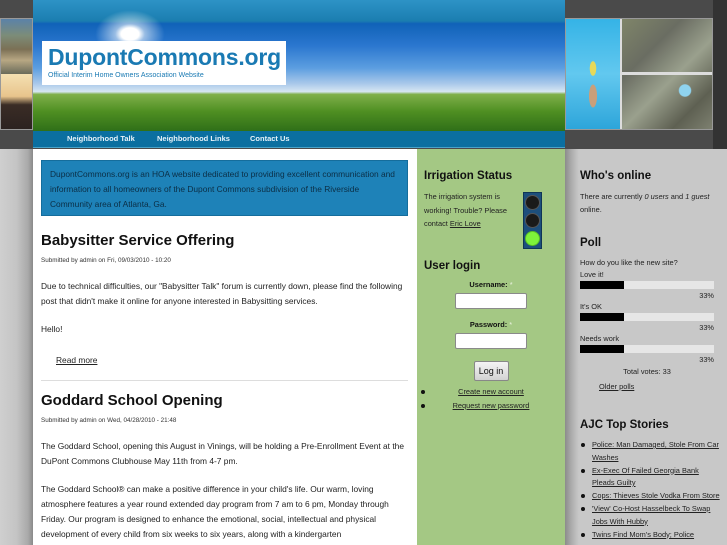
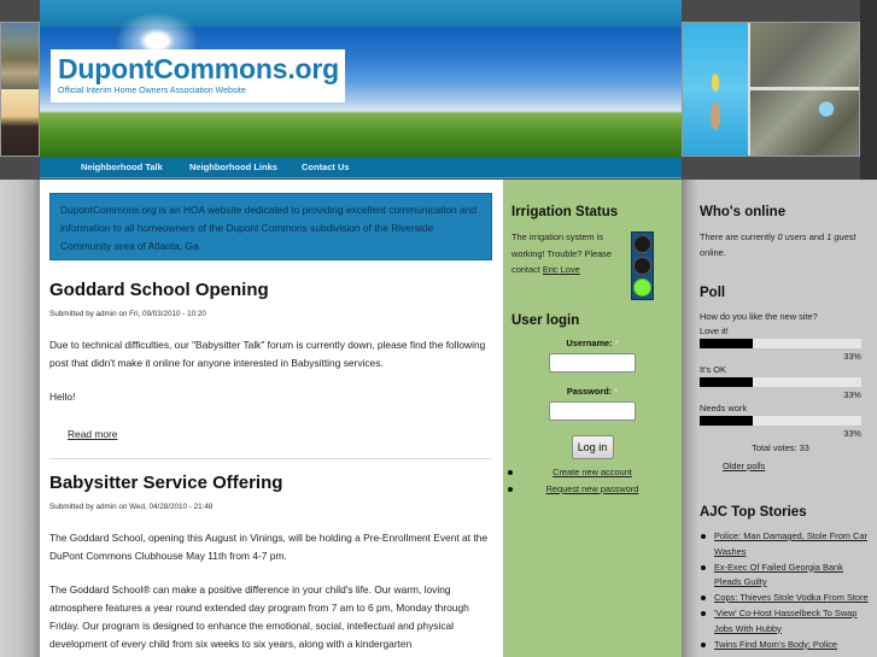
  DupontCommons.org
  Neighborhood Talk
  Neighborhood Links
  Contact Us
  DupontCommons.org is an HOA website dedicated to providing excellent communication and information to all homeowners of the Dupont Commons subdivision of the Riverside Community area of Atlanta, Ga.
- Babysitter Service Offering
+ Goddard School Opening
  Due to technical difficulties, our "Babysitter Talk" forum is currently down, please find the following post that didn't make it online for anyone interested in Babysitting services.
  Hello!
  Read more
- Goddard School Opening
+ Babysitter Service Offering
  The Goddard School, opening this August in Vinings, will be holding a Pre-Enrollment Event at the DuPont Commons Clubhouse May 11th from 4-7 pm.
  The Goddard School® can make a positive difference in your child's life. Our warm, loving atmosphere features a year round extended day program from 7 am to 6 pm, Monday through Friday. Our program is designed to enhance the emotional, social, intellectual and physical development of every child from six weeks to six years, along with a kindergarten
  Irrigation Status
  The irrigation system is working! Trouble? Please contact Eric Love
  User login
  Username: *
  Password: *
  Log in
  Create new account
  Request new password
  Who's online
  There are currently 0 users and 1 guest online.
  Poll
  How do you like the new site?
  Love it!
  33%
  It's OK
  33%
  Needs work
  33%
  Total votes: 33
  Older polls
  AJC Top Stories
  Police: Man Damaged, Stole From Car Washes
  Ex-Exec Of Failed Georgia Bank Pleads Guilty
  Cops: Thieves Stole Vodka From Store
  'View' Co-Host Hasselbeck To Swap Jobs With Hubby
  Twins Find Mom's Body; Police
